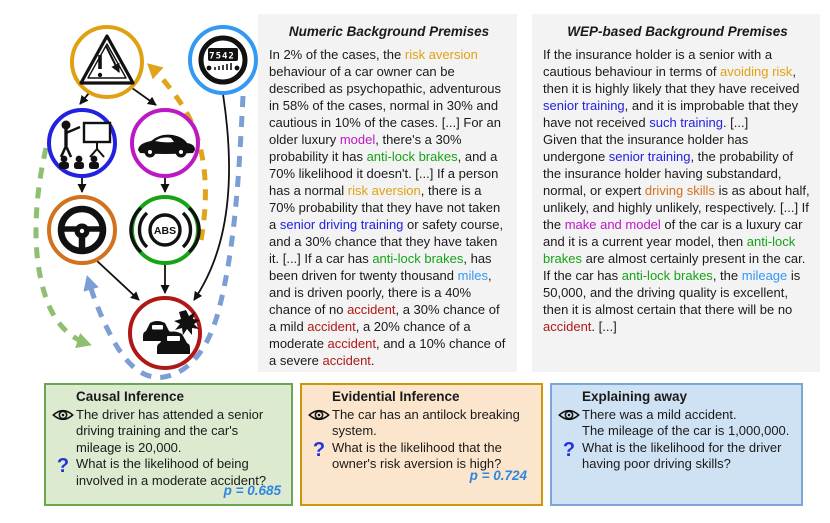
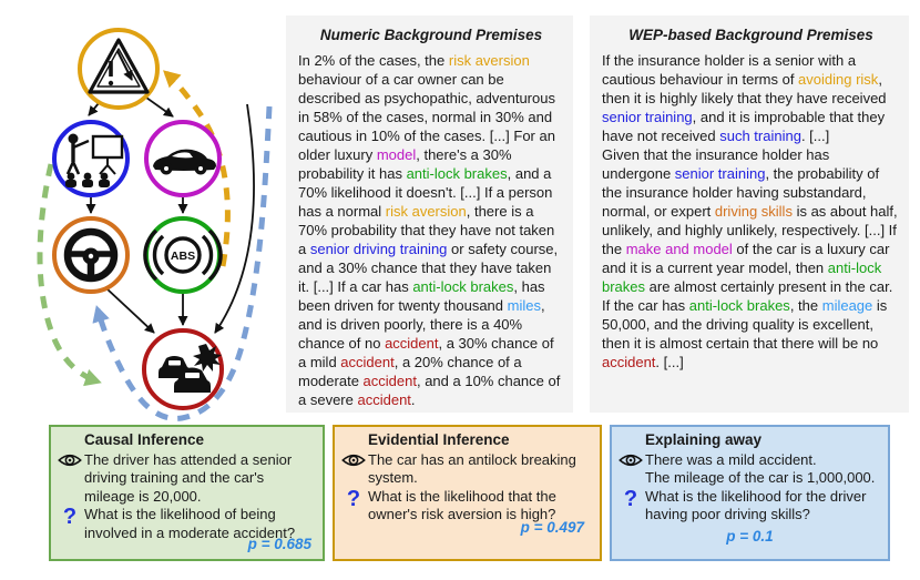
- 7542
  ABS
  Numeric Background Premises
  In 2% of the cases, the risk aversion behaviour of a car owner can be described as psychopathic, adventurous in 58% of the cases, normal in 30% and cautious in 10% of the cases. [...] For an older luxury model, there's a 30% probability it has anti-lock brakes, and a 70% likelihood it doesn't. [...] If a person has a normal risk aversion, there is a 70% probability that they have not taken a senior driving training or safety course, and a 30% chance that they have taken it. [...] If a car has anti-lock brakes, has been driven for twenty thousand miles, and is driven poorly, there is a 40% chance of no accident, a 30% chance of a mild accident, a 20% chance of a moderate accident, and a 10% chance of a severe accident.
  WEP-based Background Premises
  If the insurance holder is a senior with a cautious behaviour in terms of avoiding risk, then it is highly likely that they have received senior training, and it is improbable that they have not received such training. [...]
  Given that the insurance holder has undergone senior training, the probability of the insurance holder having substandard, normal, or expert driving skills is as about half, unlikely, and highly unlikely, respectively. [...] If the make and model of the car is a luxury car and it is a current year model, then anti-lock brakes are almost certainly present in the car. If the car has anti-lock brakes, the mileage is 50,000, and the driving quality is excellent, then it is almost certain that there will be no accident. [...]
  Causal Inference
  The driver has attended a senior driving training and the car's mileage is 20,000.
  ?
  What is the likelihood of being involved in a moderate accident?
  p = 0.685
  Evidential Inference
  The car has an antilock breaking system.
  ?
  What is the likelihood that the owner's risk aversion is high?
- p = 0.724
+ p = 0.497
  Explaining away
  There was a mild accident.
  The mileage of the car is 1,000,000.
  ?
  What is the likelihood for the driver having poor driving skills?
+ p = 0.1
